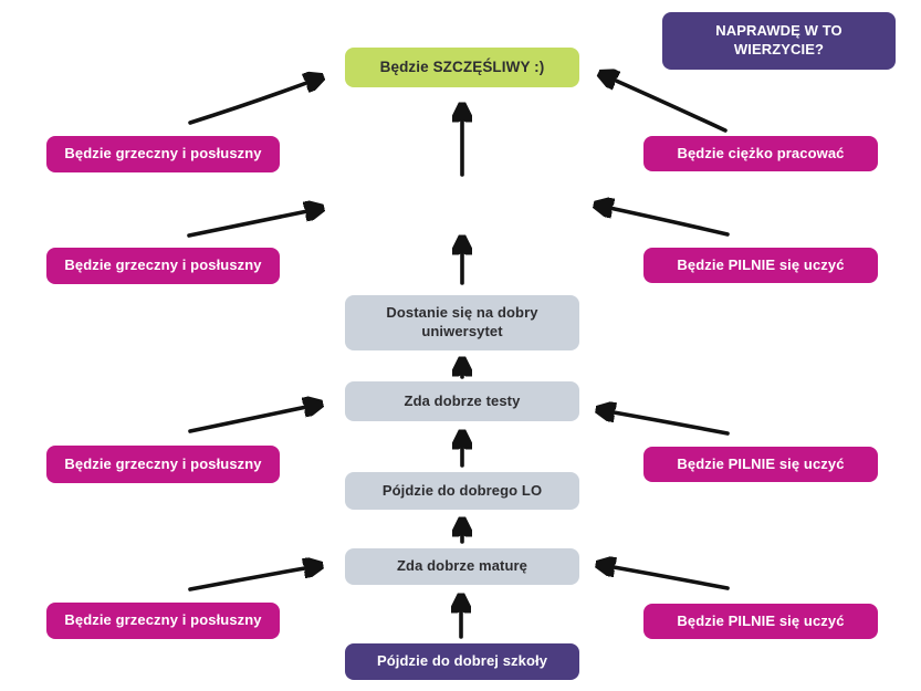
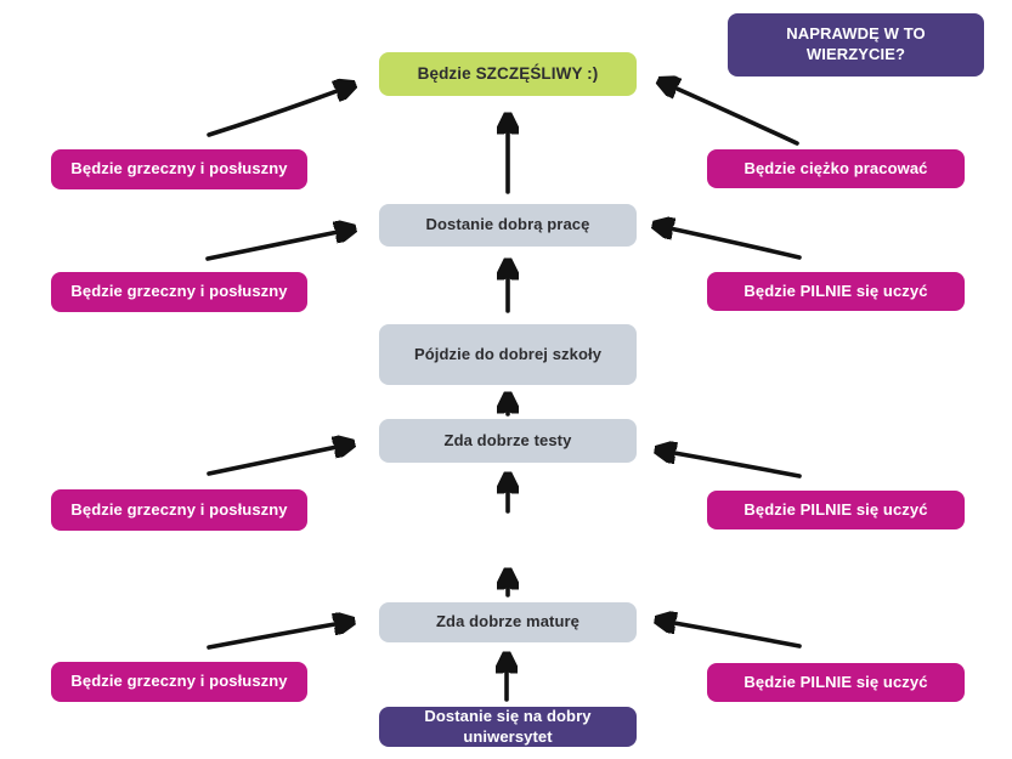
  NAPRAWDĘ W TO WIERZYCIE?
- Pójdzie do dobrej szkoły
+ Dostanie się na dobry uniwersytet
  Zda dobrze maturę
- Pójdzie do dobrego LO
  Zda dobrze testy
- Dostanie się na dobry uniwersytet
+ Pójdzie do dobrej szkoły
+ Dostanie dobrą pracę
  Będzie SZCZĘŚLIWY :)
  Będzie grzeczny i posłuszny
  Będzie grzeczny i posłuszny
  Będzie grzeczny i posłuszny
  Będzie grzeczny i posłuszny
  Będzie ciężko pracować
  Będzie PILNIE się uczyć
  Będzie PILNIE się uczyć
  Będzie PILNIE się uczyć
